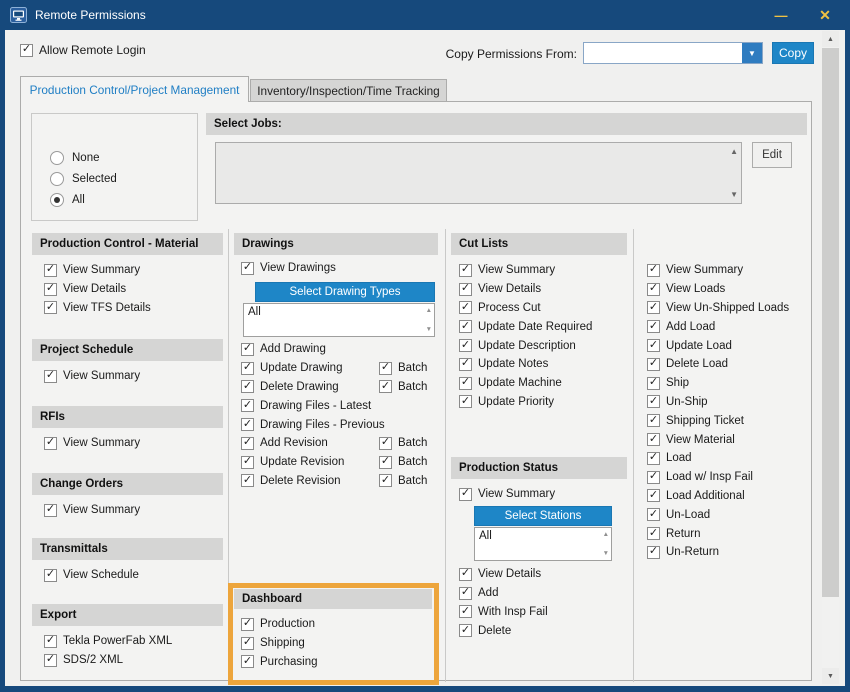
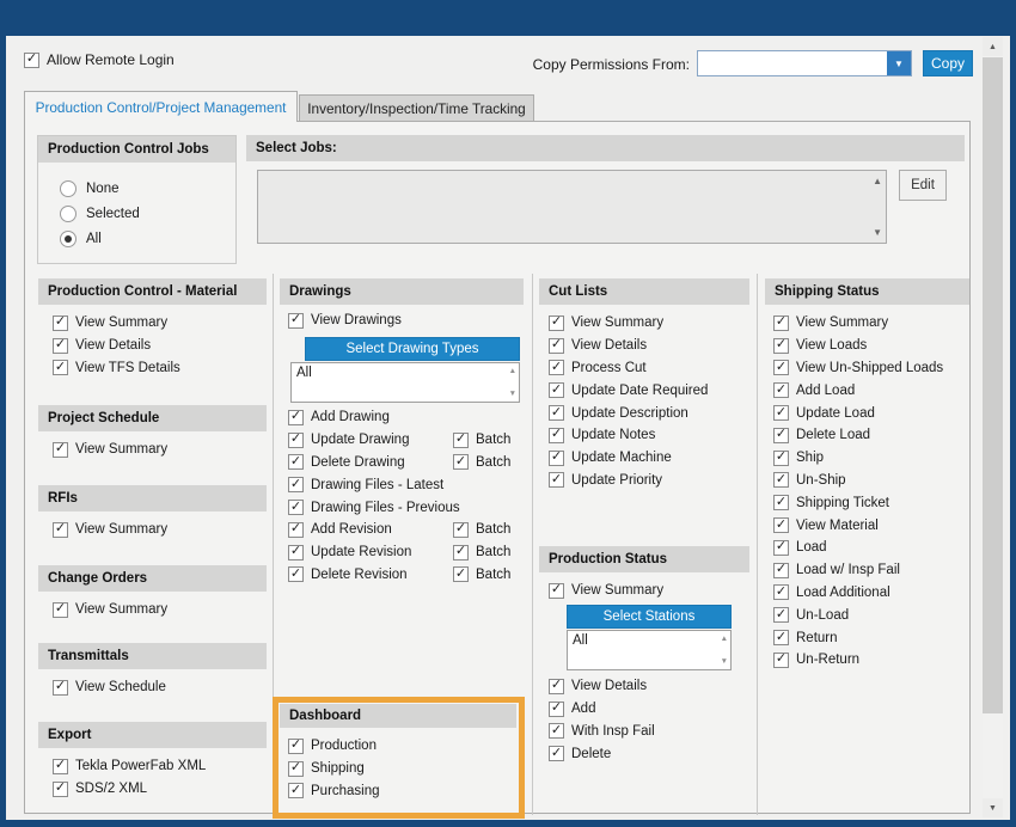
- Remote Permissions
- —
- ✕
  Allow Remote Login
  Copy Permissions From:
  ▼
  Copy
  Production Control/Project Management
  Inventory/Inspection/Time Tracking
+ Production Control Jobs
  None
  Selected
  All
  Select Jobs:
  ▲
  ▼
  Edit
  Production Control - Material
  View Summary
  View Details
  View TFS Details
  Project Schedule
  View Summary
  RFIs
  View Summary
  Change Orders
  View Summary
  Transmittals
  View Schedule
  Export
  Tekla PowerFab XML
  SDS/2 XML
  Drawings
  View Drawings
  Select Drawing Types
  All
  Add Drawing
  Update Drawing
  Batch
  Delete Drawing
  Batch
  Drawing Files - Latest
  Drawing Files - Previous
  Add Revision
  Batch
  Update Revision
  Batch
  Delete Revision
  Batch
  Dashboard
  Production
  Shipping
  Purchasing
  Cut Lists
  View Summary
  View Details
  Process Cut
  Update Date Required
  Update Description
  Update Notes
  Update Machine
  Update Priority
  Production Status
  View Summary
  Select Stations
  All
  View Details
  Add
  With Insp Fail
  Delete
+ Shipping Status
  View Summary
  View Loads
  View Un-Shipped Loads
  Add Load
  Update Load
  Delete Load
  Ship
  Un-Ship
  Shipping Ticket
  View Material
  Load
  Load w/ Insp Fail
  Load Additional
  Un-Load
  Return
  Un-Return
